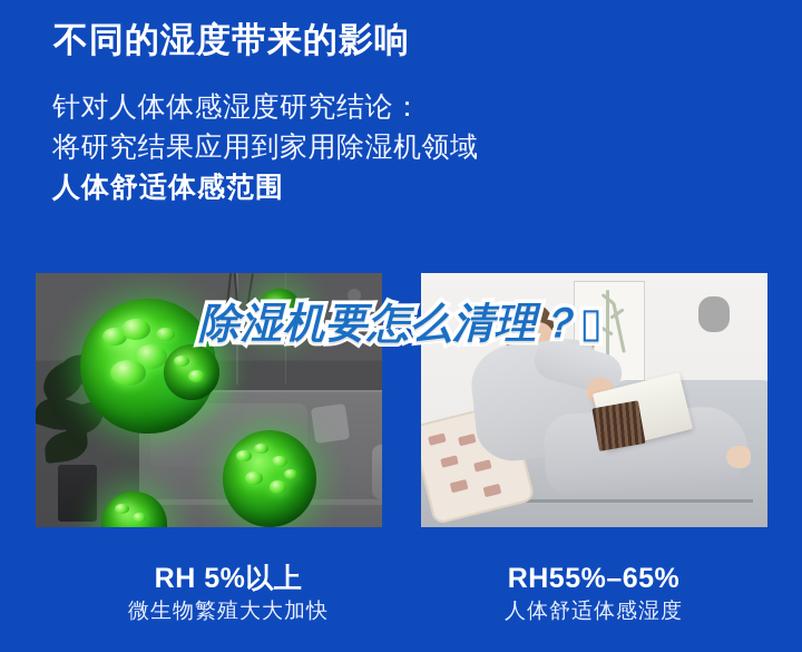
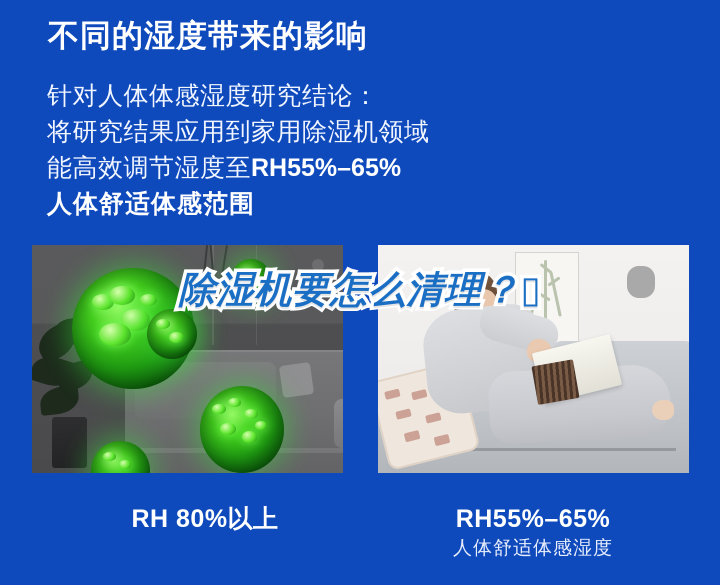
  不同的湿度带来的影响
  针对人体体感湿度研究结论：
  将研究结果应用到家用除湿机领域
+ 能高效调节湿度至RH55%–65%
  人体舒适体感范围
  除湿机要怎么清理？▯
- RH 5%以上
+ RH 80%以上
- 微生物繁殖大大加快
  RH55%–65%
  人体舒适体感湿度
